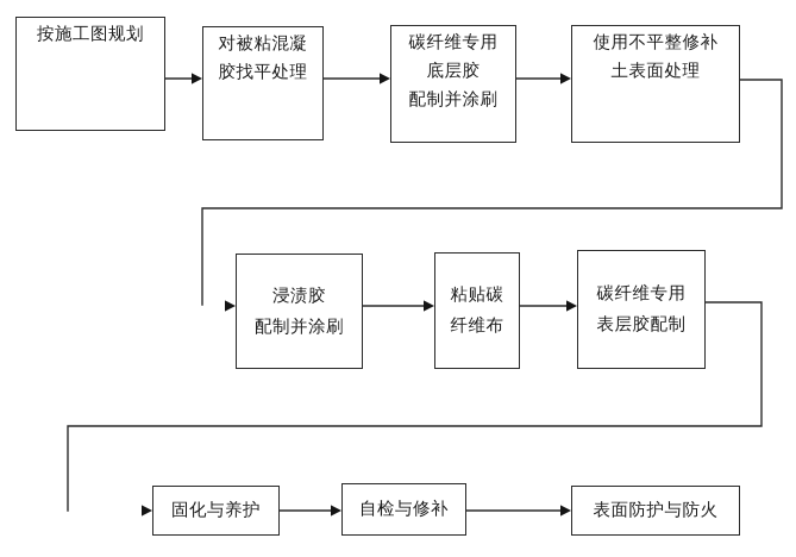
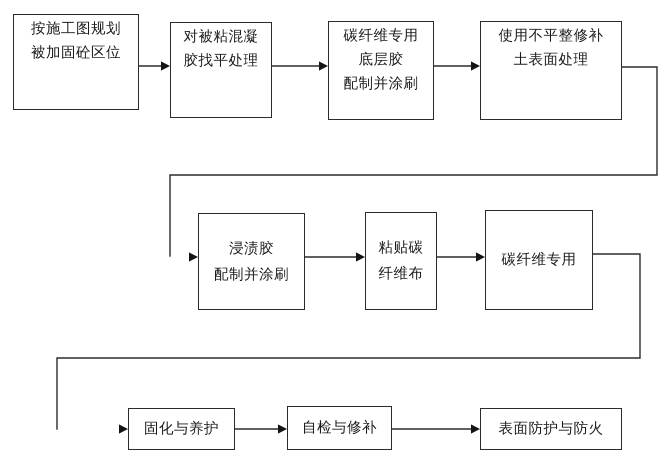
  按施工图规划
+ 被加固砼区位
  对被粘混凝
  胶找平处理
  碳纤维专用
  底层胶
  配制并涂刷
  使用不平整修补
  土表面处理
  浸渍胶
  配制并涂刷
  粘贴碳
  纤维布
  碳纤维专用
- 表层胶配制
  固化与养护
  自检与修补
  表面防护与防火
